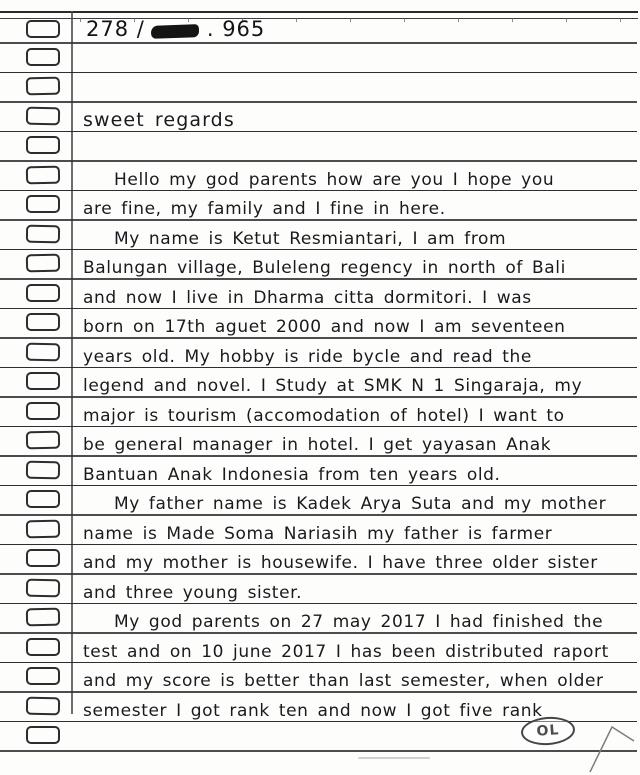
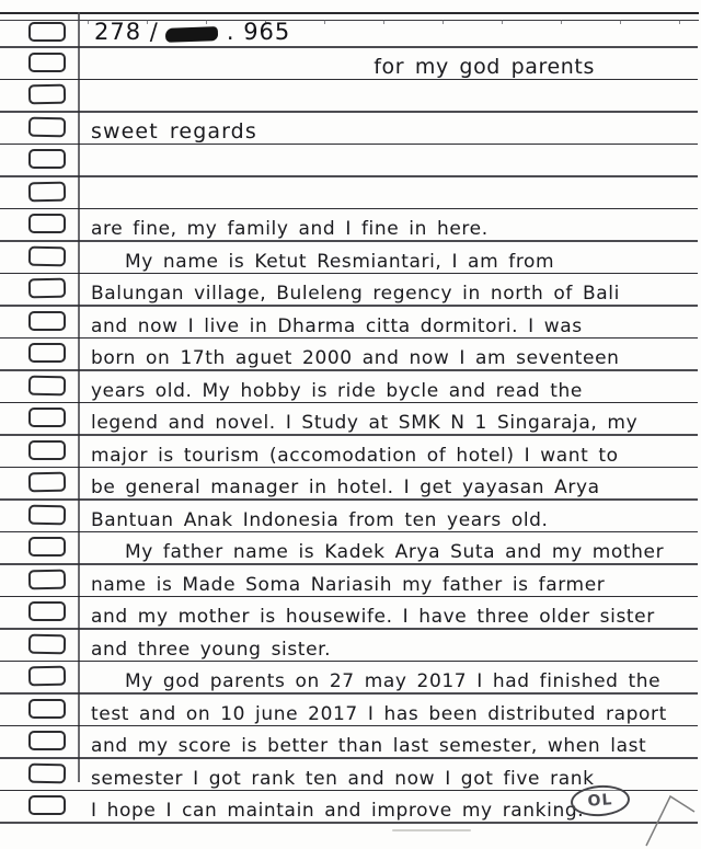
  278 /
  . 965
+ for my god parents
  sweet regards
- Hello my god parents how are you I hope you
  are fine, my family and I fine in here.
  My name is Ketut Resmiantari, I am from
  Balungan village, Buleleng regency in north of Bali
  and now I live in Dharma citta dormitori. I was
  born on 17th aguet 2000 and now I am seventeen
  years old. My hobby is ride bycle and read the
  legend and novel. I Study at SMK N 1 Singaraja, my
  major is tourism (accomodation of hotel) I want to
- be general manager in hotel. I get yayasan Anak
+ be general manager in hotel. I get yayasan Arya
  Bantuan Anak Indonesia from ten years old.
  My father name is Kadek Arya Suta and my mother
  name is Made Soma Nariasih my father is farmer
  and my mother is housewife. I have three older sister
  and three young sister.
  My god parents on 27 may 2017 I had finished the
  test and on 10 june 2017 I has been distributed raport
- and my score is better than last semester, when older
+ and my score is better than last semester, when last
  semester I got rank ten and now I got five rank
+ I hope I can maintain and improve my ranking.
